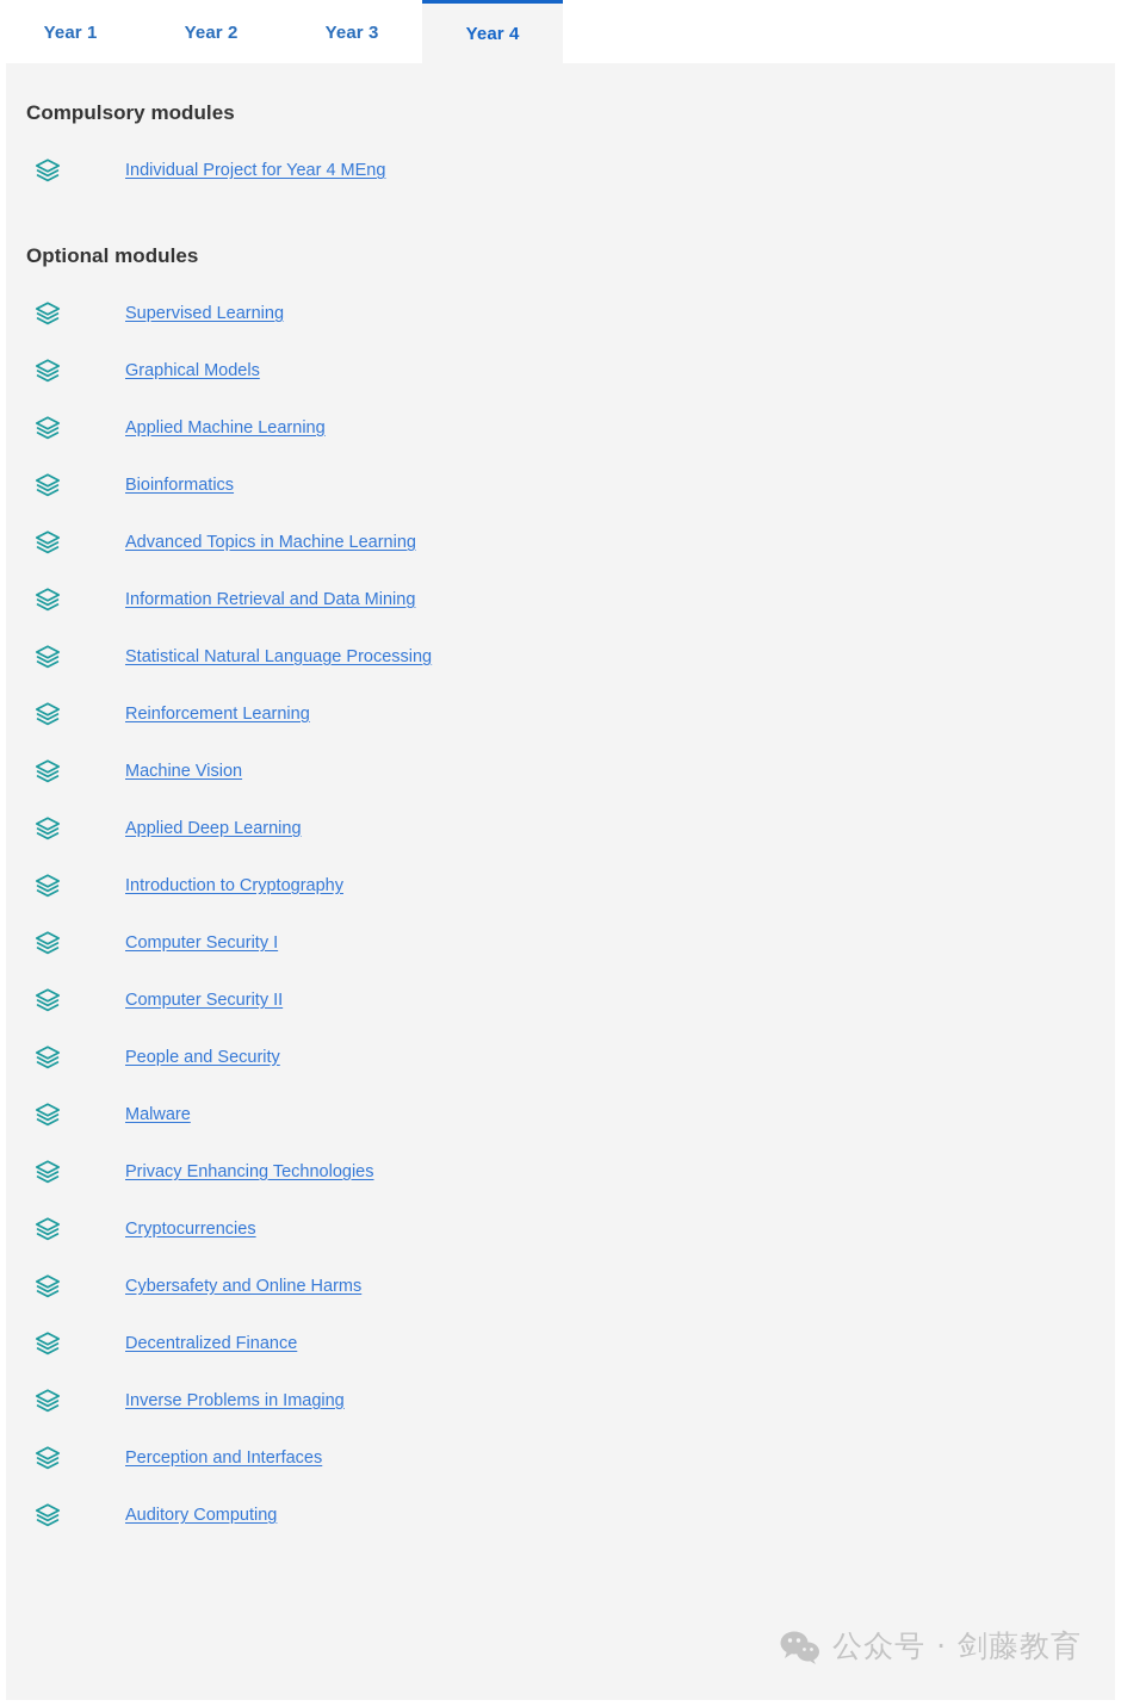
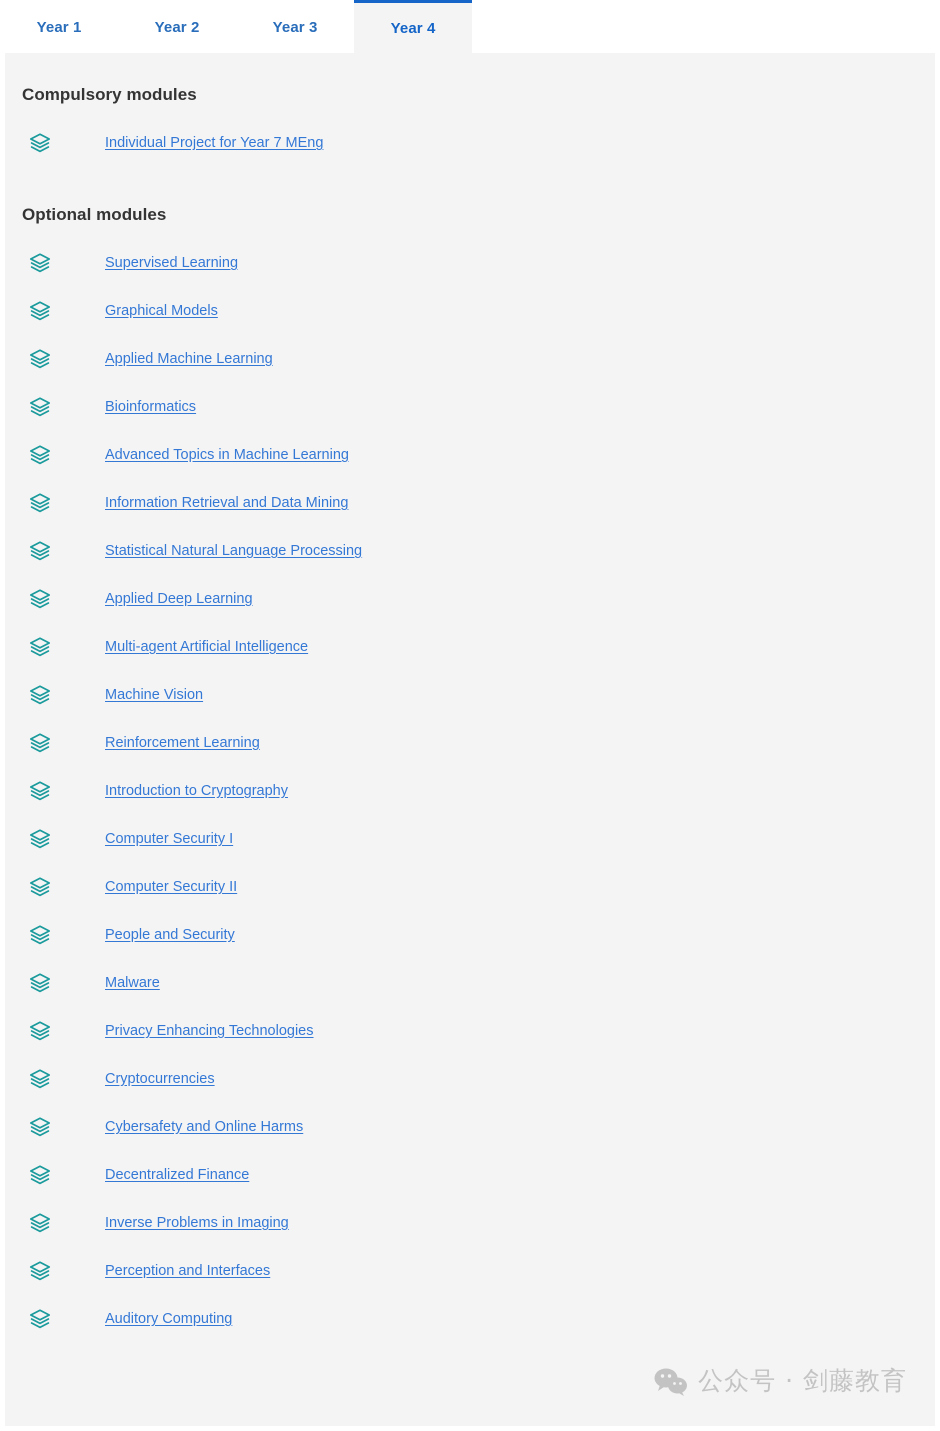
  Year 1
  Year 2
  Year 3
  Year 4
  Compulsory modules
- Individual Project for Year 4 MEng
+ Individual Project for Year 7 MEng
  Optional modules
  Supervised Learning
  Graphical Models
  Applied Machine Learning
  Bioinformatics
  Advanced Topics in Machine Learning
  Information Retrieval and Data Mining
  Statistical Natural Language Processing
- Reinforcement Learning
+ Applied Deep Learning
+ Multi-agent Artificial Intelligence
  Machine Vision
- Applied Deep Learning
+ Reinforcement Learning
  Introduction to Cryptography
  Computer Security I
  Computer Security II
  People and Security
  Malware
  Privacy Enhancing Technologies
  Cryptocurrencies
  Cybersafety and Online Harms
  Decentralized Finance
  Inverse Problems in Imaging
  Perception and Interfaces
  Auditory Computing
  公众号 · 剑藤教育
